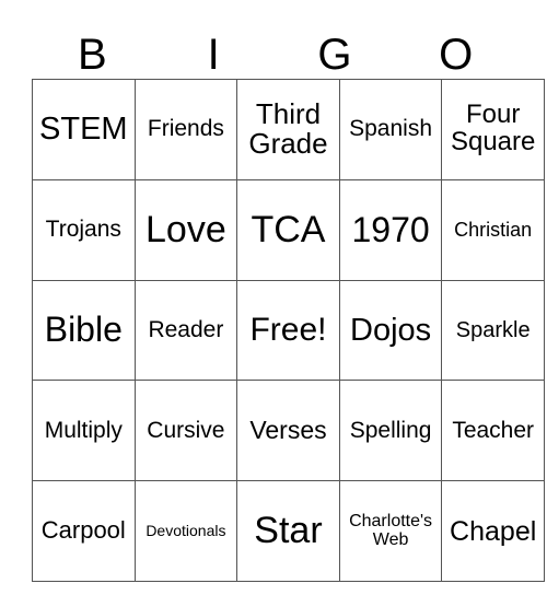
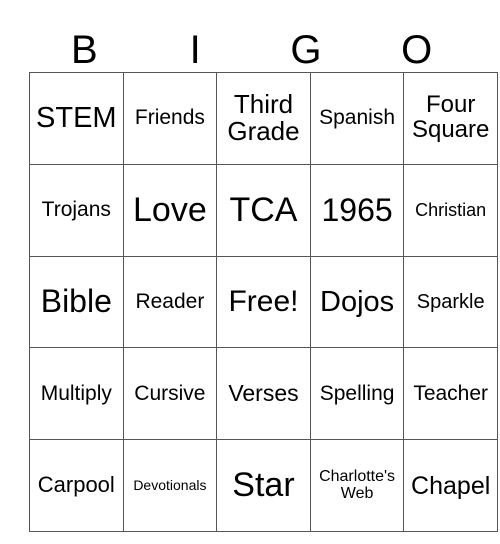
  B
  I
  G
  O
  STEM	Friends	Third Grade	Spanish	Four Square
- Trojans	Love	TCA	1970	Christian
+ Trojans	Love	TCA	1965	Christian
  Bible	Reader	Free!	Dojos	Sparkle
  Multiply	Cursive	Verses	Spelling	Teacher
  Carpool	Devotionals	Star	Charlotte's Web	Chapel
